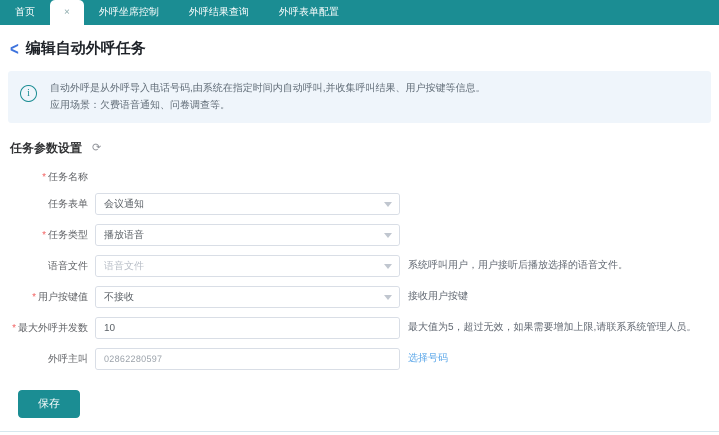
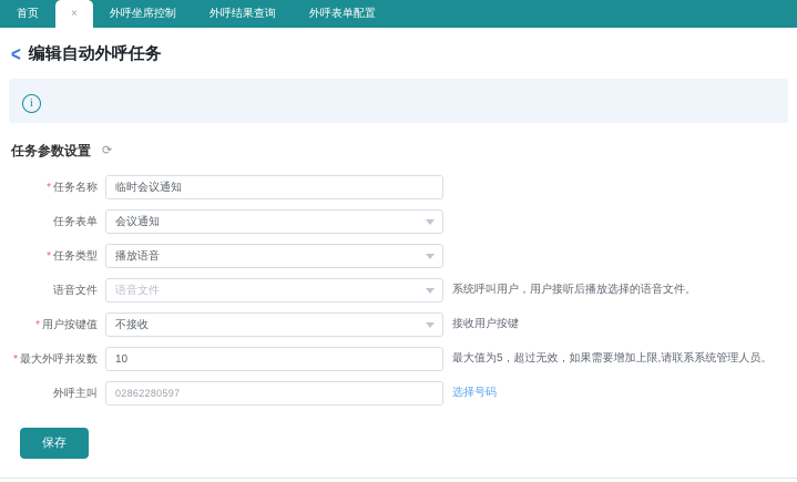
  首页
  ×
  外呼坐席控制
  外呼结果查询
  外呼表单配置
  <
  编辑自动外呼任务
  i
- 自动外呼是从外呼导入电话号码,由系统在指定时间内自动呼叫,并收集呼叫结果、用户按键等信息。
- 应用场景：欠费语音通知、问卷调查等。
  任务参数设置
  ⟳
  * 任务名称
+ 临时会议通知
  任务表单
  会议通知
  * 任务类型
  播放语音
  语音文件
  语音文件
  系统呼叫用户，用户接听后播放选择的语音文件。
  * 用户按键值
  不接收
  接收用户按键
  * 最大外呼并发数
  10
  最大值为5，超过无效，如果需要增加上限,请联系系统管理人员。
  外呼主叫
  02862280597
  选择号码
  保存
